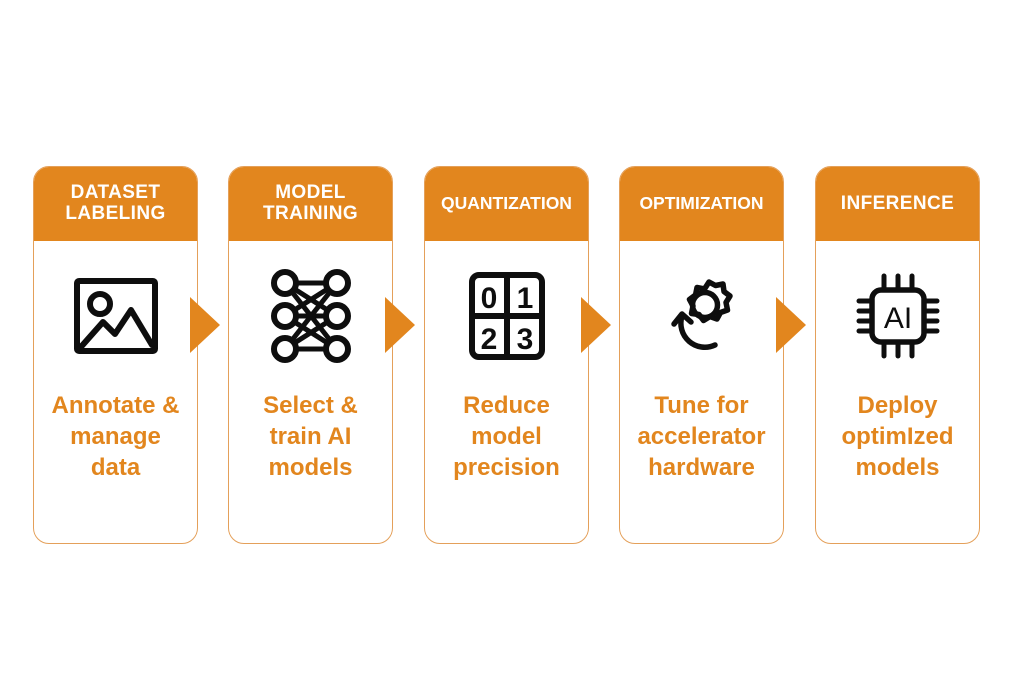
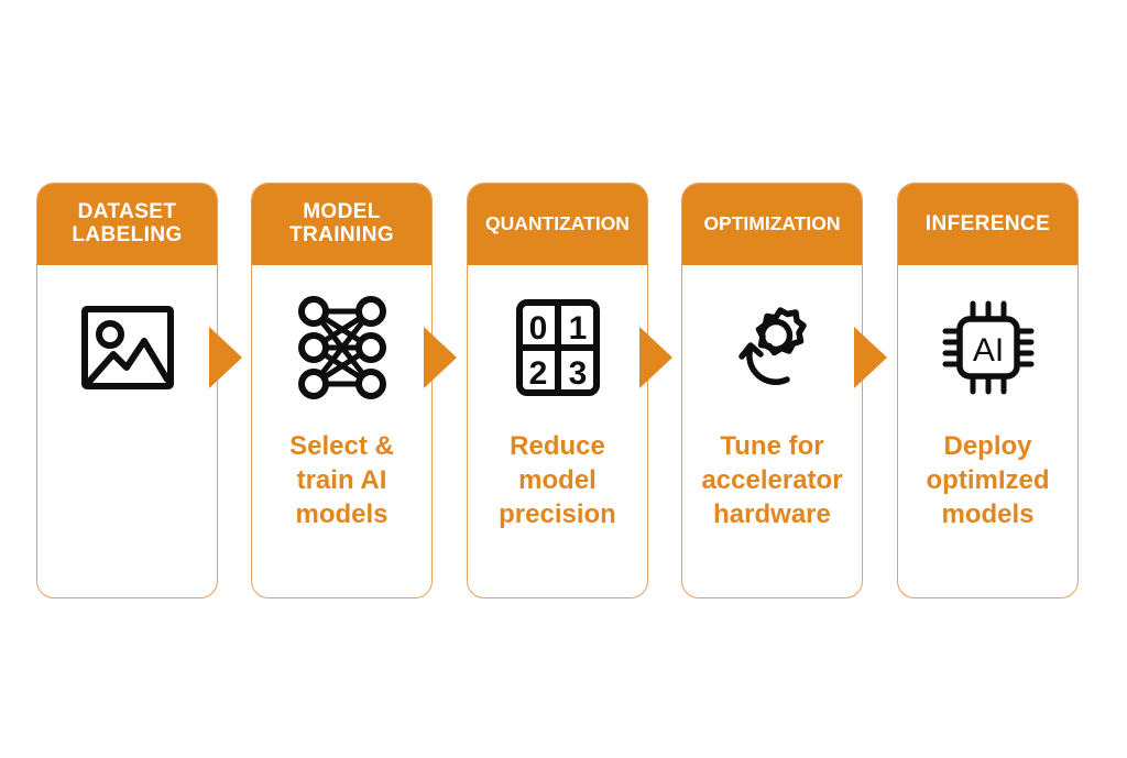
  DATASET
  LABELING
- Annotate &
- manage
- data
  MODEL
  TRAINING
  Select &
  train AI
  models
  QUANTIZATION
  0
  1
  2
  3
  Reduce
  model
  precision
  OPTIMIZATION
  Tune for
  accelerator
  hardware
  INFERENCE
  AI
  Deploy
  optimIzed
  models
